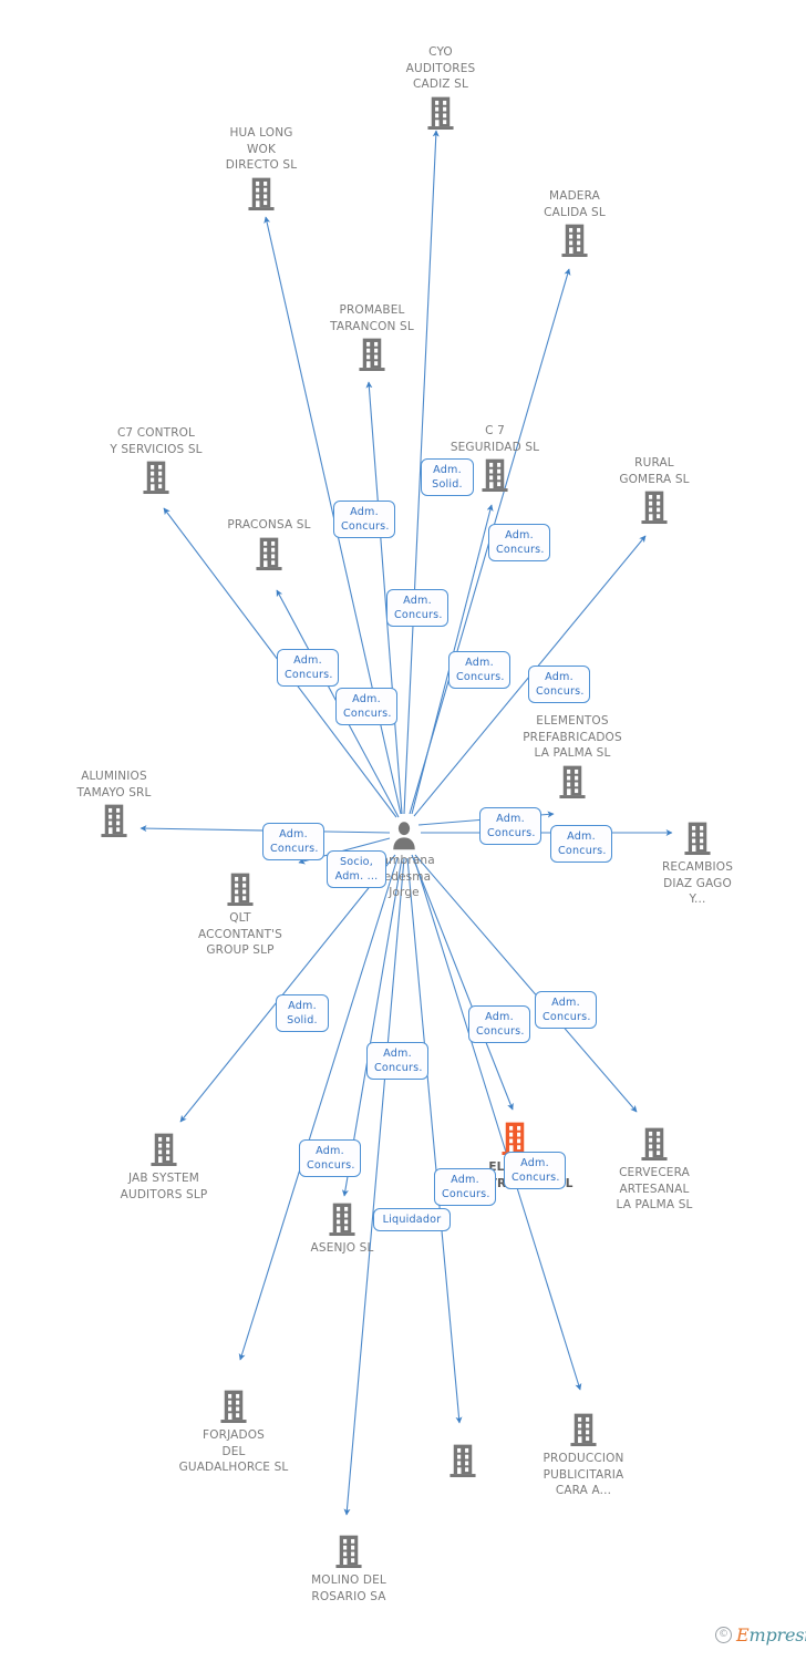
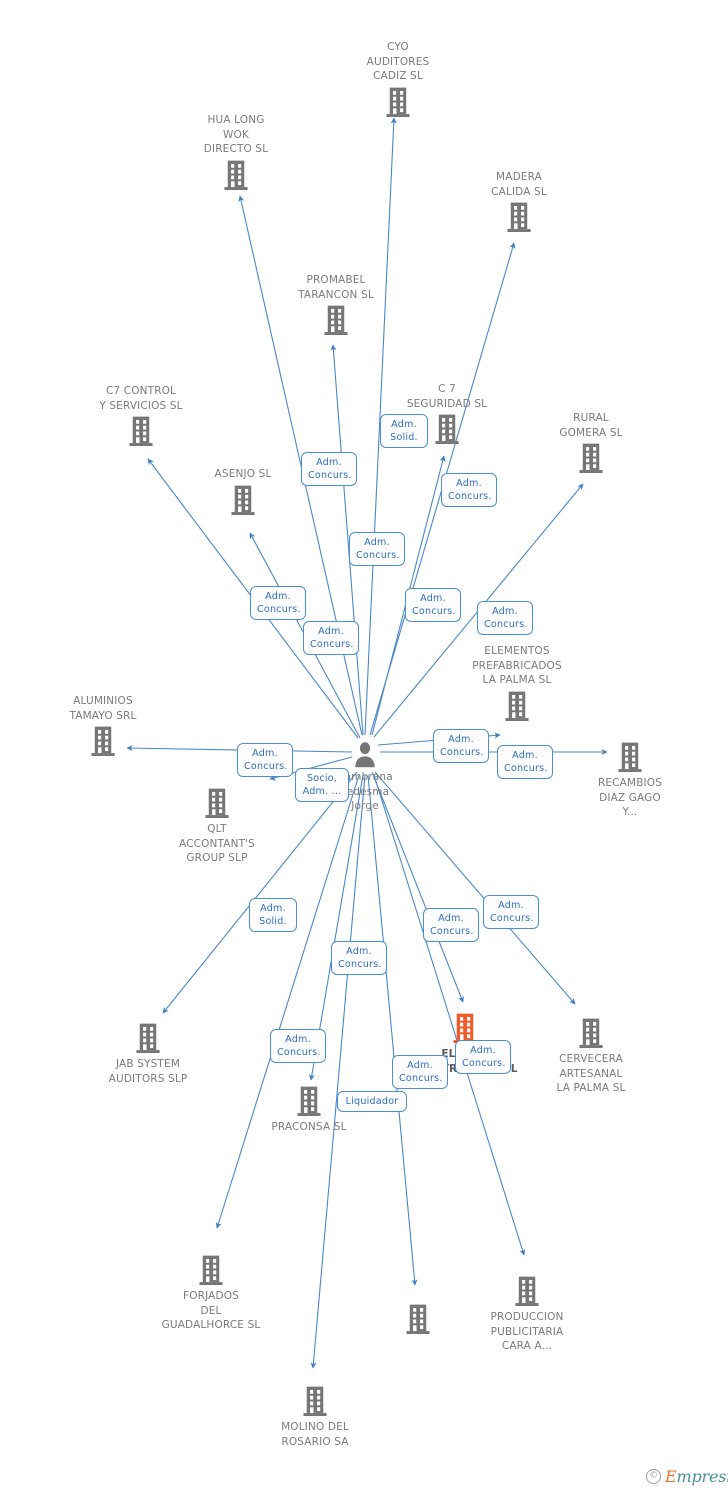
  CYO
  AUDITORES
  CADIZ SL
  HUA LONG
  WOK
  DIRECTO SL
  MADERA
  CALIDA SL
  PROMABEL
  TARANCON SL
  C7 CONTROL
  Y SERVICIOS SL
  C 7
  SEGURIDAD SL
  RURAL
  GOMERA SL
- PRACONSA SL
+ ASENJO SL
  ELEMENTOS
  PREFABRICADOS
  LA PALMA SL
  ALUMINIOS
  TAMAYO SRL
  mbrana
  edesma
  Jorge
  RECAMBIOS
  DIAZ GAGO
  Y...
  QLT
  ACCONTANT'S
  GROUP SLP
  JAB SYSTEM
  AUDITORS SLP
  CERVECERA
  ARTESANAL
  LA PALMA SL
- ASENJO SL
+ PRACONSA SL
  FORJADOS
  DEL
  GUADALHORCE SL
  PRODUCCION
  PUBLICITARIA
  CARA A...
  MOLINO DEL
  ROSARIO SA
  Adm.
  Solid.
  Adm.
  Concurs.
  Adm.
  Concurs.
  Adm.
  Concurs.
  Adm.
  Concurs.
  Adm.
  Concurs.
  Adm.
  Concurs.
  Adm.
  Concurs.
  Adm.
  Concurs.
  Adm.
  Concurs.
  Adm.
  Concurs.
  Socio,
  Adm. ...
  Adm.
  Solid.
  Adm.
  Concurs.
  Adm.
  Concurs.
  Adm.
  Concurs.
  Adm.
  Concurs.
  Adm.
  Concurs.
  Adm.
  Concurs.
  Liquidador
  ©
  Empres
